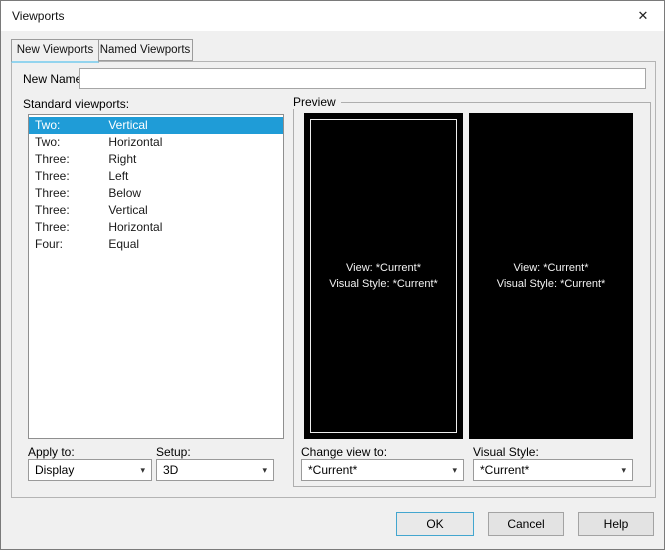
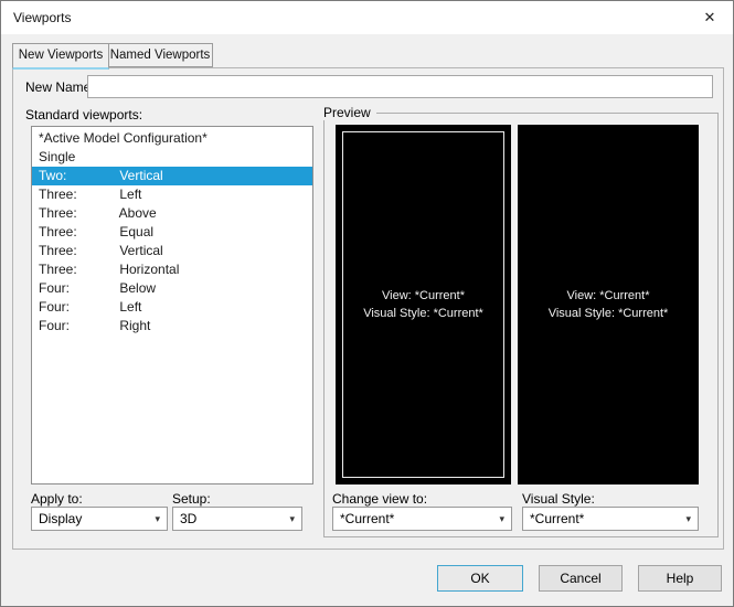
  Viewports
  ✕
  New Viewports
  Named Viewports
  New Nam
  Standard viewports:
+ *Active Model Configuration*
+ Single
  Two: Vertical
- Two: Horizontal
- Three: Right
  Three: Left
+ Three: Above
- Three: Below
+ Three: Equal
  Three: Vertical
  Three: Horizontal
- Four: Equal
+ Four: Below
+ Four: Left
+ Four: Right
  Apply to:
  Display
  ▾
  Setup:
  3D
  ▾
  Preview
  View: *Current*
  Visual Style: *Current*
  View: *Current*
  Visual Style: *Current*
  Change view to:
  *Current*
  ▾
  Visual Style:
  *Current*
  ▾
  OK
  Cancel
  Help
